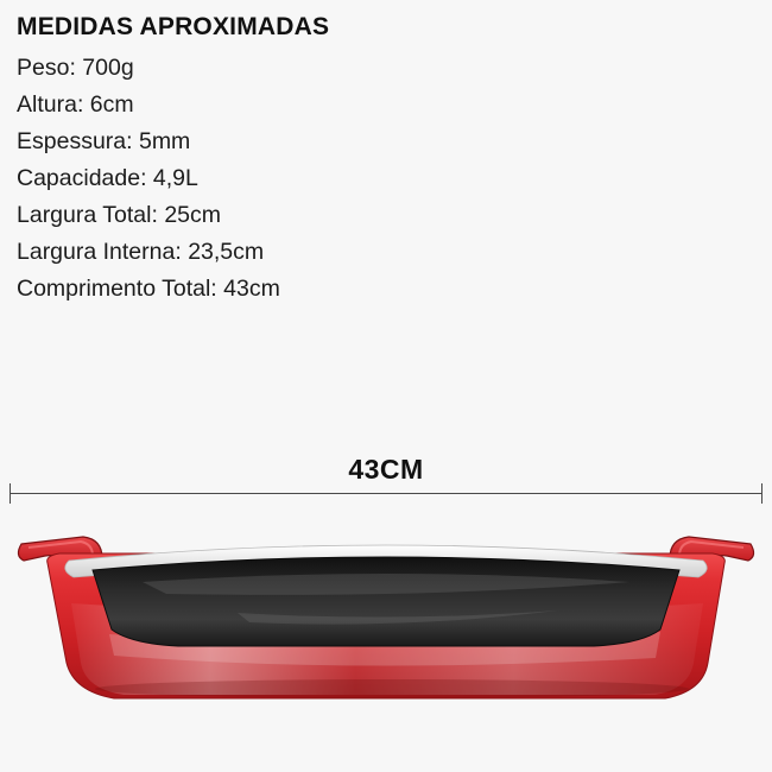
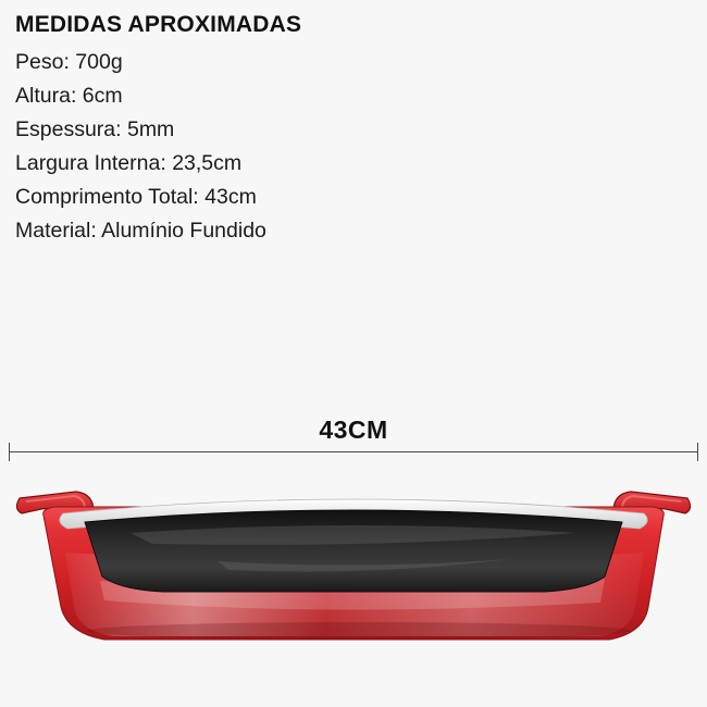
  MEDIDAS APROXIMADAS
  Peso: 700g
  Altura: 6cm
  Espessura: 5mm
- Capacidade: 4,9L
- Largura Total: 25cm
  Largura Interna: 23,5cm
  Comprimento Total: 43cm
+ Material: Alumínio Fundido
  43CM
